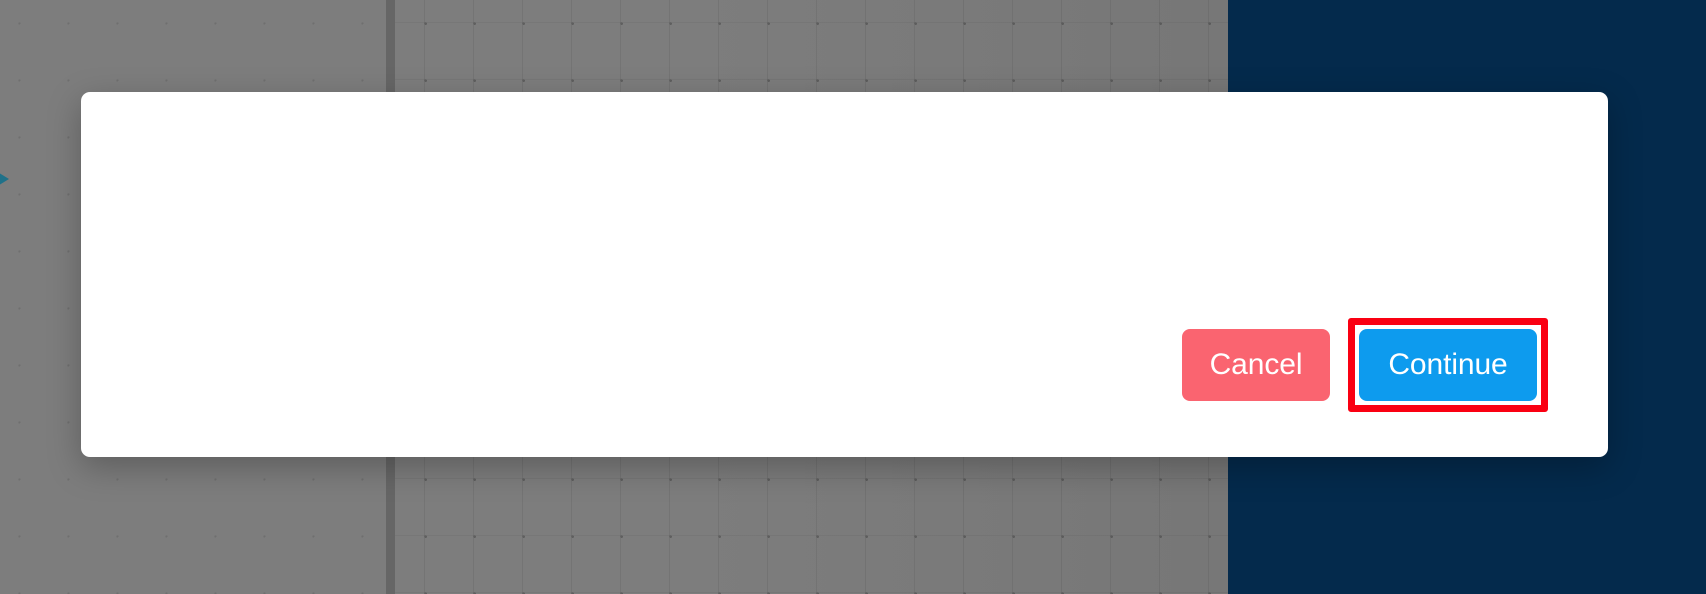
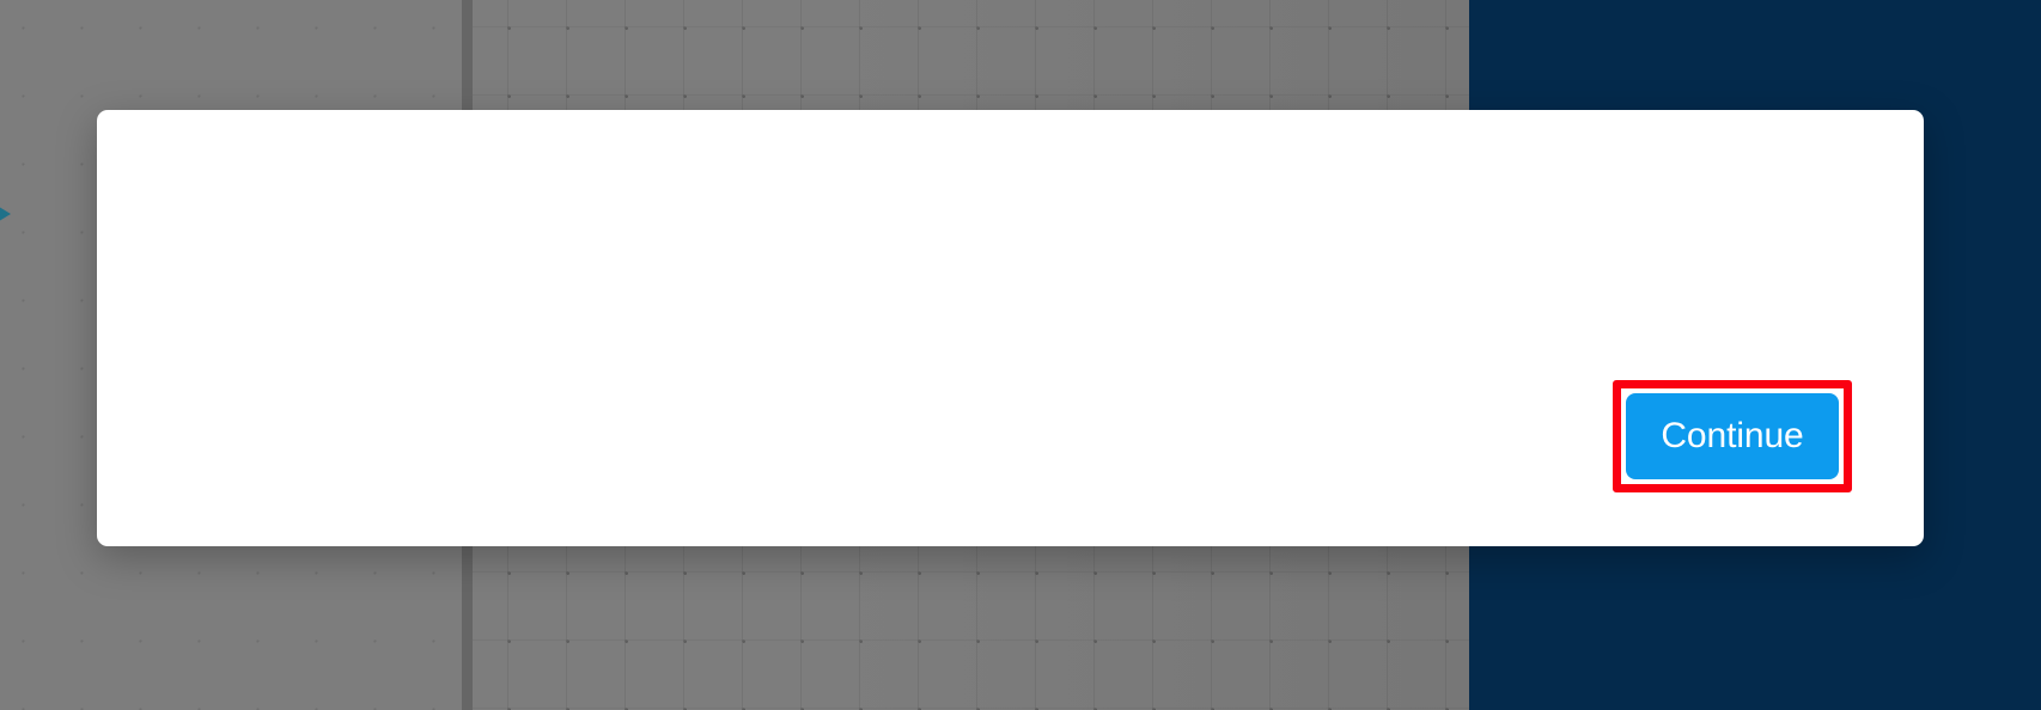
- Cancel
  Continue
